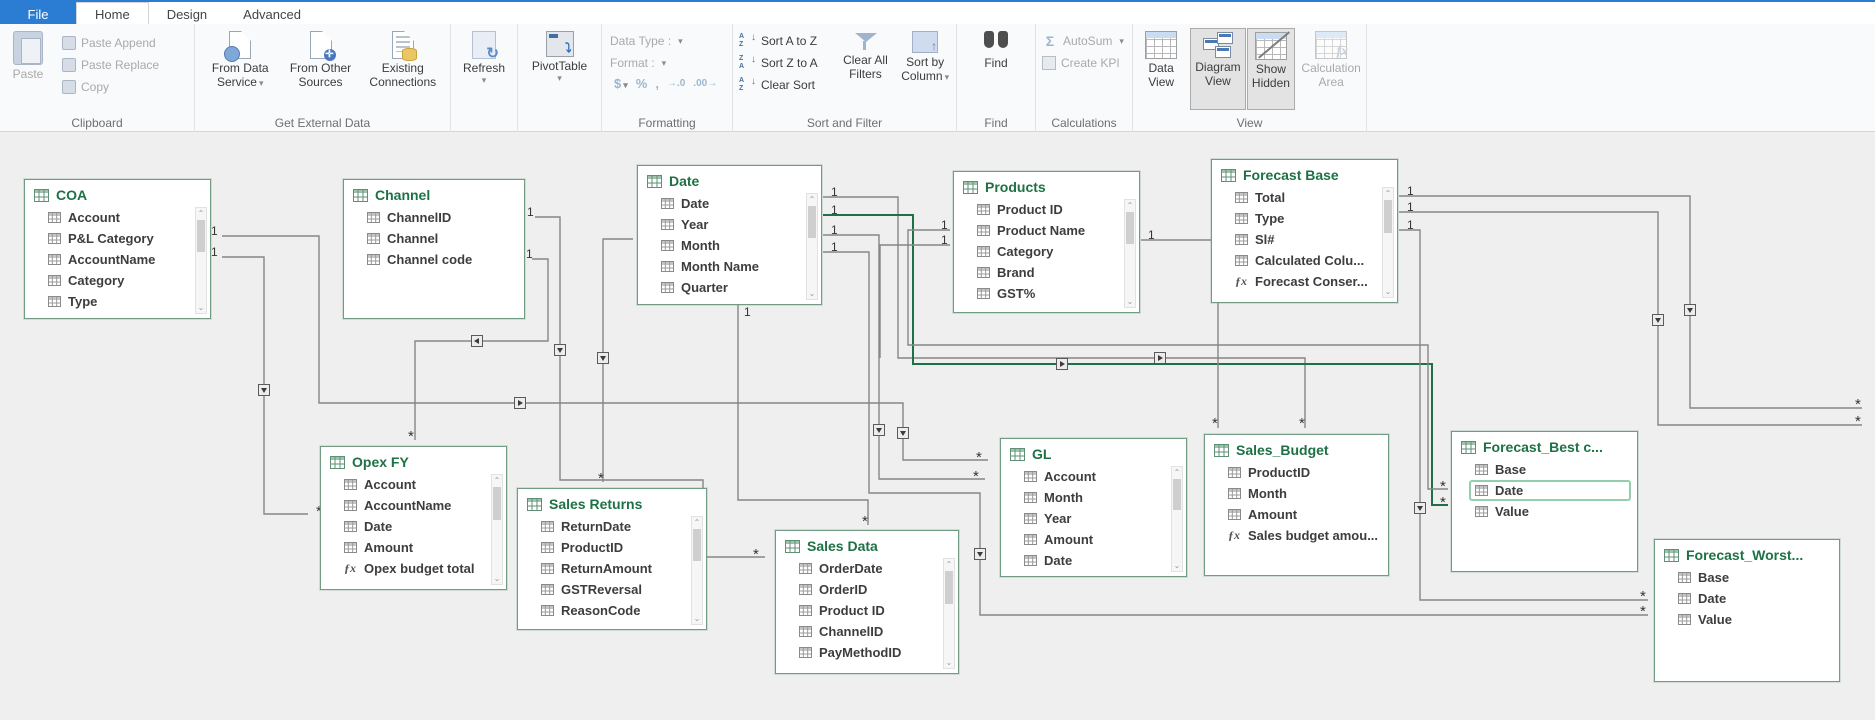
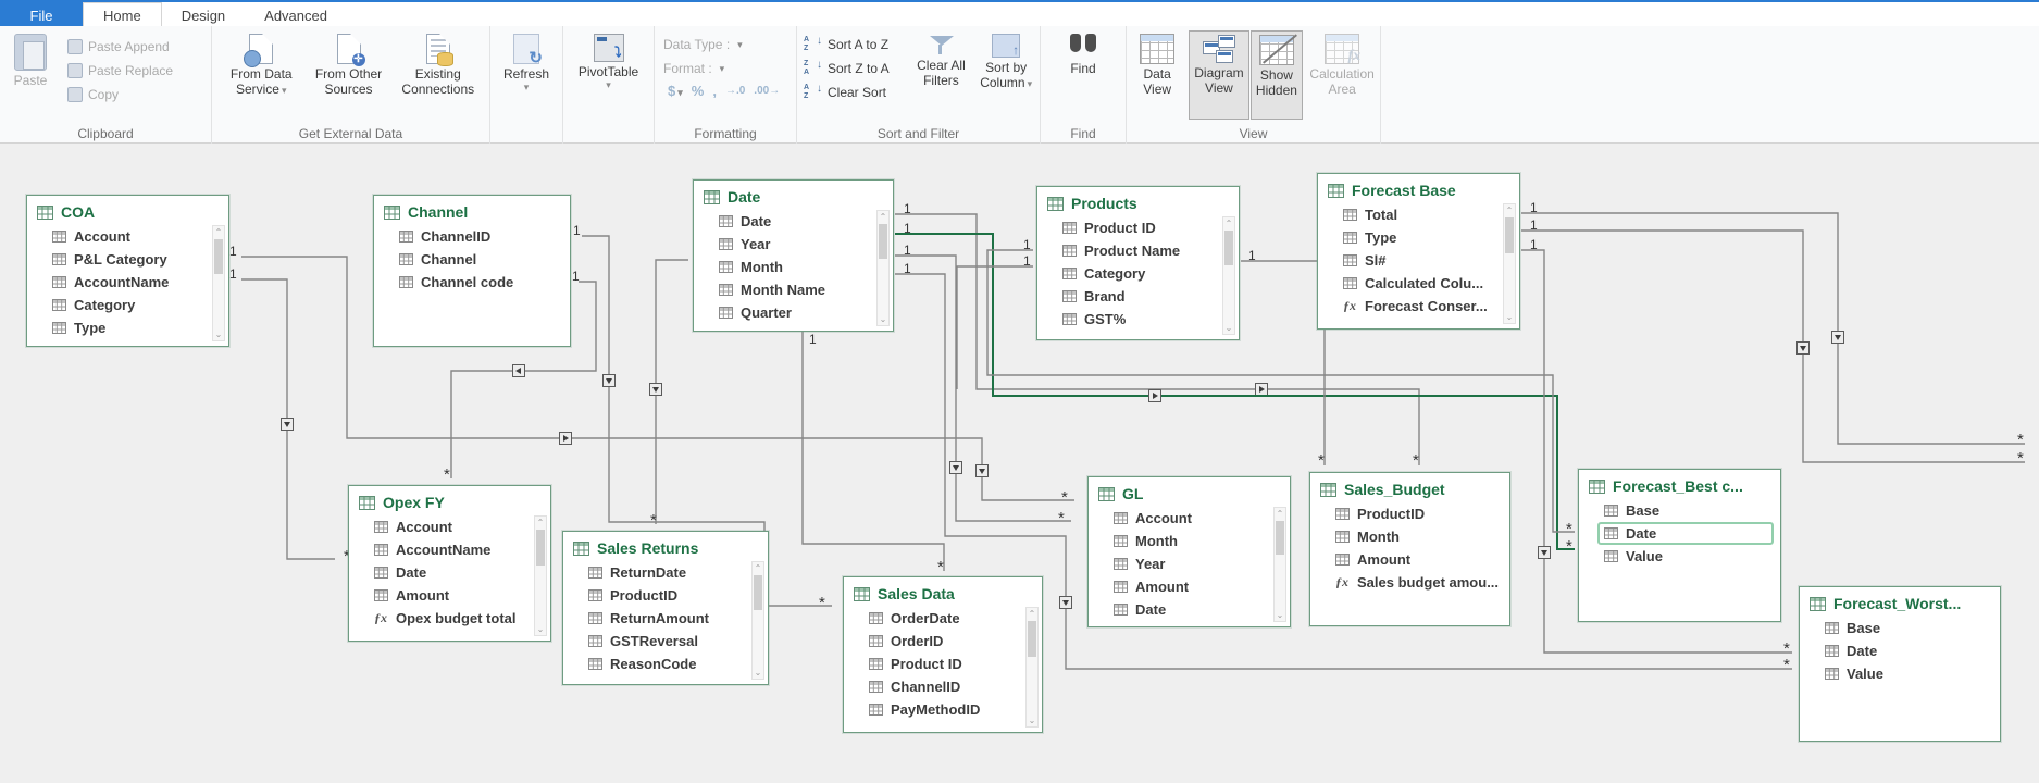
  File
  Home
  Design
  Advanced
  Paste
  Paste Append
  Paste Replace
  Copy
  Clipboard
  From Data Service
  ✛
  From Other Sources
  Existing Connections
  Get External Data
  Refresh
  ▾
  PivotTable
  ▾
  Data Type :
  Format :
  $
  %
  ,
  →.0
  .00→
  Formatting
  Sort A to Z
  Sort Z to A
  Clear Sort
  Clear All Filters
  Sort by Column
  Sort and Filter
  Find
  Find
- Σ
- AutoSum
- Create KPI
- Calculations
  Data View
  Diagram View
  Show Hidden
  Calculation Area
  View
  1
  *
  1
  *
  1
  *
  1
  *
  *
  1
  *
  1
  *
  1
  *
  1
  *
  1
  *
  1
  *
  1
  1
  *
  1
  *
  1
  *
  1
  *
  COA
  Account
  P&L Category
  AccountName
  Category
  Type
  ⌃
  ⌄
  Channel
  ChannelID
  Channel
  Channel code
  Date
  Date
  Year
  Month
  Month Name
  Quarter
  ⌃
  ⌄
  Products
  Product ID
  Product Name
  Category
  Brand
  GST%
  ⌃
  ⌄
  Forecast Base
  Total
  Type
  Sl#
  Calculated Colu...
  ƒx
  Forecast Conser...
  ⌃
  ⌄
  Opex FY
  Account
  AccountName
  Date
  Amount
  ƒx
  Opex budget total
  ⌃
  ⌄
  Sales Returns
  ReturnDate
  ProductID
  ReturnAmount
  GSTReversal
  ReasonCode
  ⌃
  ⌄
  Sales Data
  OrderDate
  OrderID
  Product ID
  ChannelID
  PayMethodID
  ⌃
  ⌄
  GL
  Account
  Month
  Year
  Amount
  Date
  ⌃
  ⌄
  Sales_Budget
  ProductID
  Month
  Amount
  ƒx
  Sales budget amou...
  Forecast_Best c...
  Base
  Date
  Value
  Forecast_Worst...
  Base
  Date
  Value
